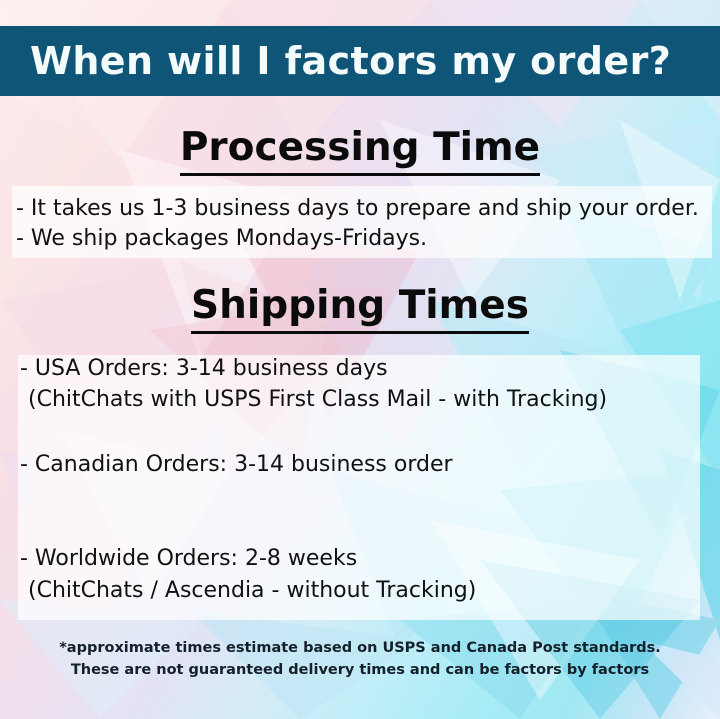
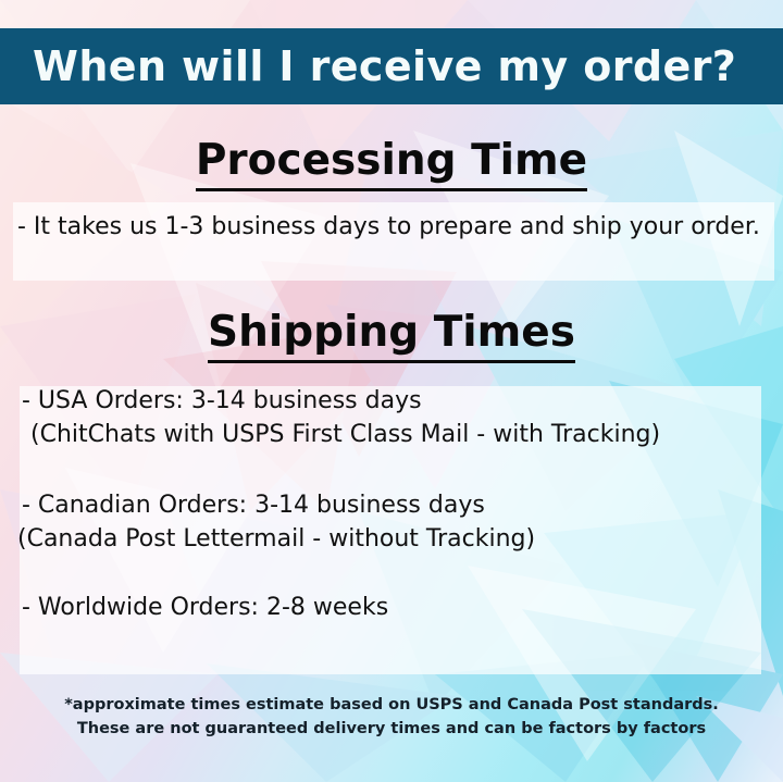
- When will I factors my order?
+ When will I receive my order?
  Processing Time
  - It takes us 1-3 business days to prepare and ship your order.
- - We ship packages Mondays-Fridays.
  Shipping Times
  - USA Orders: 3-14 business days
  (ChitChats with USPS First Class Mail - with Tracking)
- - Canadian Orders: 3-14 business order
+ - Canadian Orders: 3-14 business days
+ (Canada Post Lettermail - without Tracking)
  - Worldwide Orders: 2-8 weeks
- (ChitChats / Ascendia - without Tracking)
  *approximate times estimate based on USPS and Canada Post standards.
  These are not guaranteed delivery times and can be factors by factors
